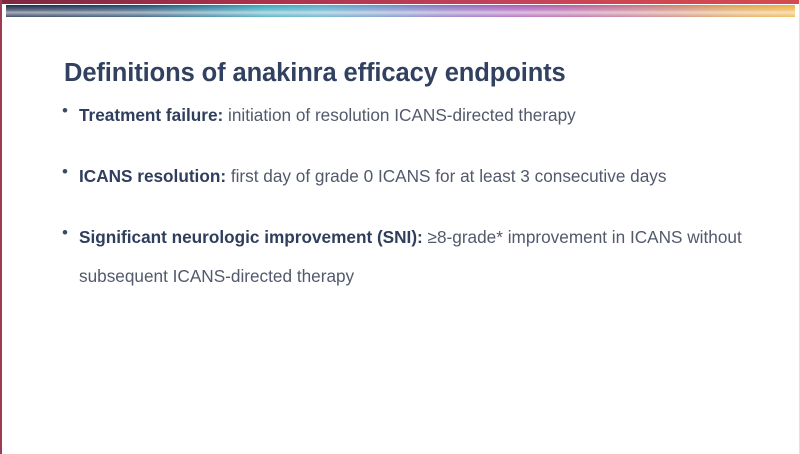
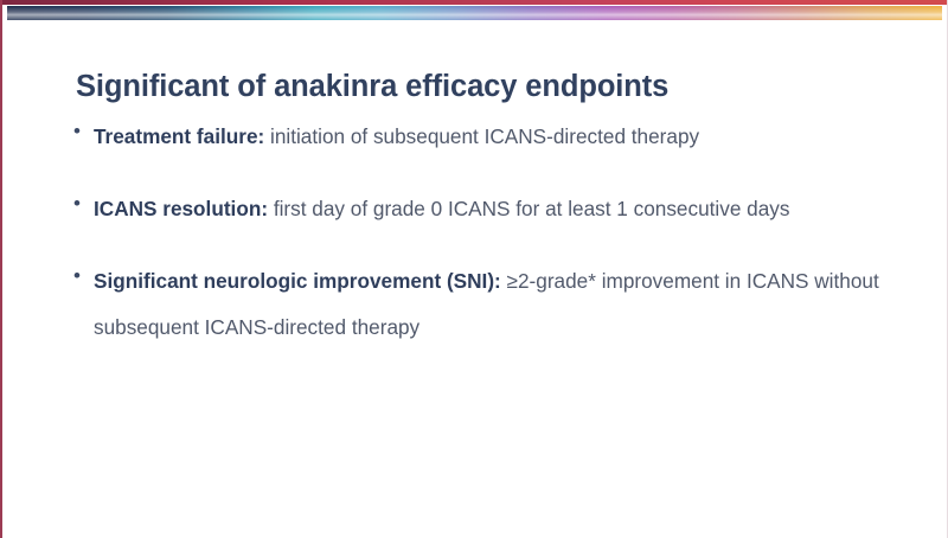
- Definitions of anakinra efficacy endpoints
+ Significant of anakinra efficacy endpoints
  •
- Treatment failure: initiation of resolution ICANS-directed therapy
+ Treatment failure: initiation of subsequent ICANS-directed therapy
  •
- ICANS resolution: first day of grade 0 ICANS for at least 3 consecutive days
+ ICANS resolution: first day of grade 0 ICANS for at least 1 consecutive days
  •
- Significant neurologic improvement (SNI): ≥8-grade* improvement in ICANS without subsequent ICANS-directed therapy
+ Significant neurologic improvement (SNI): ≥2-grade* improvement in ICANS without subsequent ICANS-directed therapy
